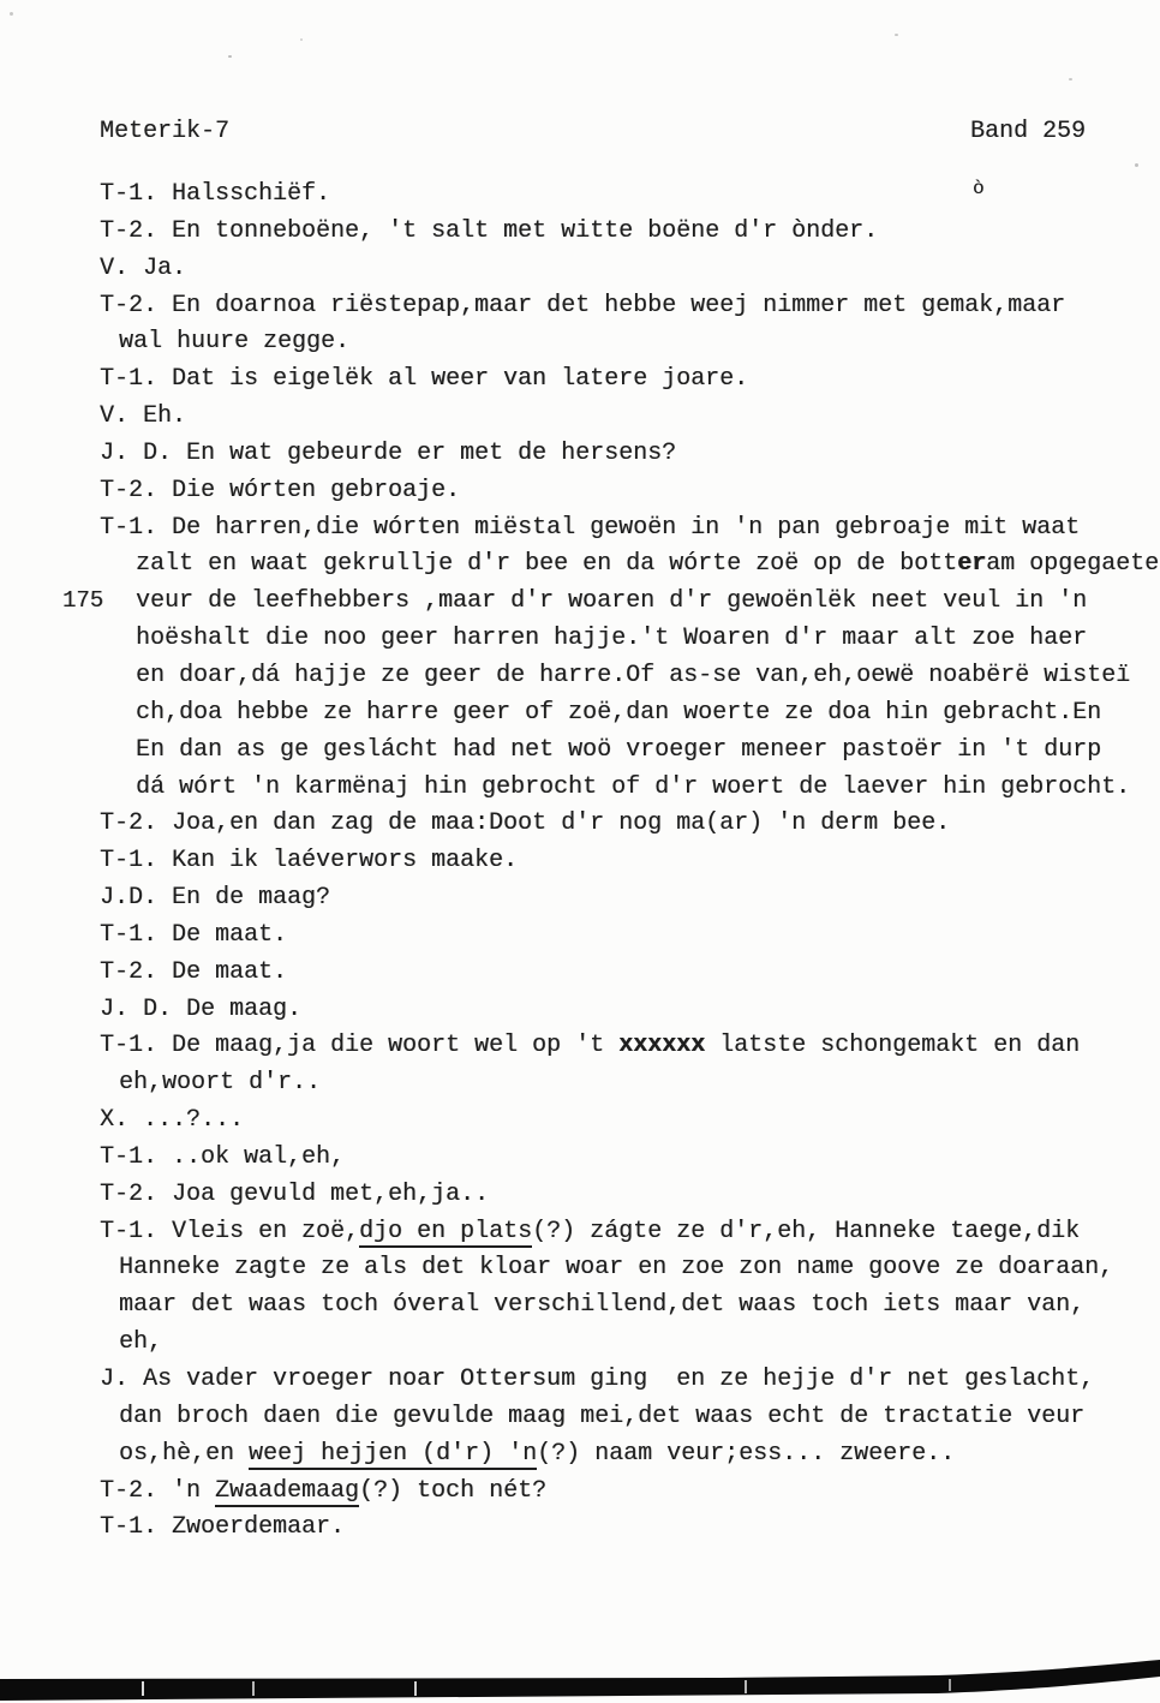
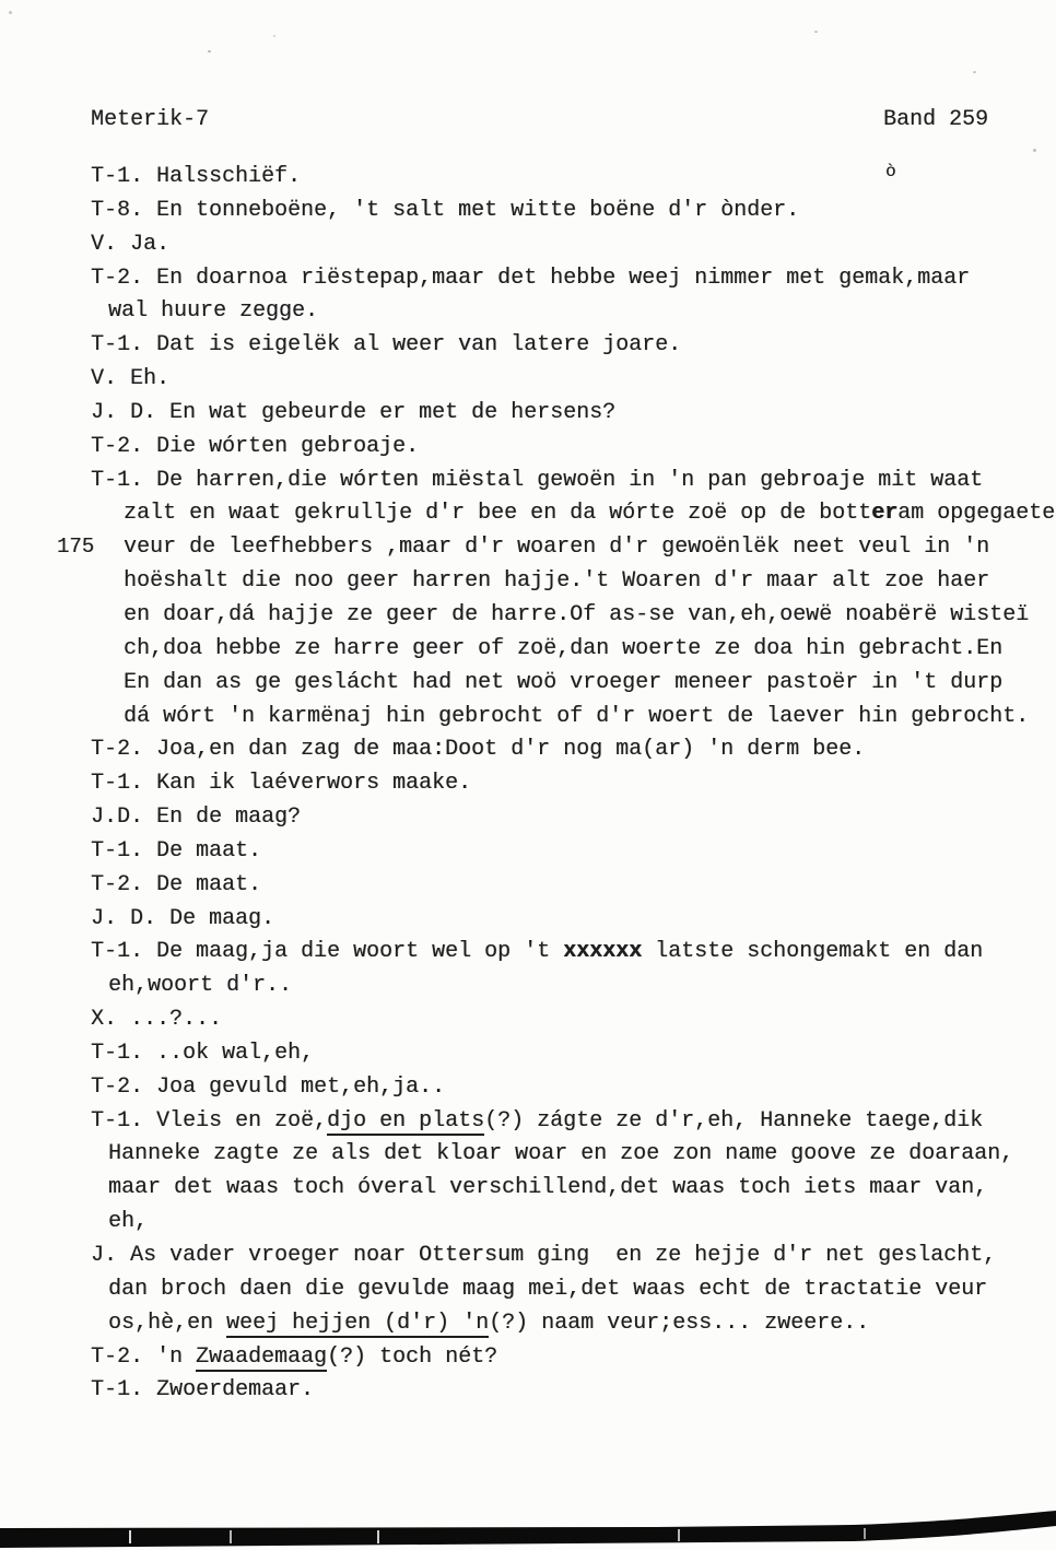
  Meterik-7
  Band 259
  ò
  175
  T-1. Halsschiëf.
- T-2. En tonneboëne, 't salt met witte boëne d'r ònder.
+ T-8. En tonneboëne, 't salt met witte boëne d'r ònder.
  V. Ja.
  T-2. En doarnoa riëstepap,maar det hebbe weej nimmer met gemak,maar
  wal huure zegge.
  T-1. Dat is eigelëk al weer van latere joare.
  V. Eh.
  J. D. En wat gebeurde er met de hersens?
  T-2. Die wórten gebroaje.
  T-1. De harren,die wórten miëstal gewoën in 'n pan gebroaje mit waat
  zalt en waat gekrullje d'r bee en da wórte zoë op de botteram opgegaete
  veur de leefhebbers ,maar d'r woaren d'r gewoënlëk neet veul in 'n
  hoëshalt die noo geer harren hajje.'t Woaren d'r maar alt zoe haer
  en doar,dá hajje ze geer de harre.Of as-se van,eh,oewë noabërë wisteï
  ch,doa hebbe ze harre geer of zoë,dan woerte ze doa hin gebracht.En
  En dan as ge geslácht had net woö vroeger meneer pastoër in 't durp
  dá wórt 'n karmënaj hin gebrocht of d'r woert de laever hin gebrocht.
  T-2. Joa,en dan zag de maa:Doot d'r nog ma(ar) 'n derm bee.
  T-1. Kan ik laéverwors maake.
  J.D. En de maag?
  T-1. De maat.
  T-2. De maat.
  J. D. De maag.
  T-1. De maag,ja die woort wel op 't xxxxxx latste schongemakt en dan
  eh,woort d'r..
  X. ...?...
  T-1. ..ok wal,eh,
  T-2. Joa gevuld met,eh,ja..
  T-1. Vleis en zoë,djo en plats(?) zágte ze d'r,eh, Hanneke taege,dik
  Hanneke zagte ze als det kloar woar en zoe zon name goove ze doaraan,
  maar det waas toch óveral verschillend,det waas toch iets maar van,
  eh,
  J. As vader vroeger noar Ottersum ging en ze hejje d'r net geslacht,
  dan broch daen die gevulde maag mei,det waas echt de tractatie veur
  os,hè,en weej hejjen (d'r) 'n(?) naam veur;ess... zweere..
  T-2. 'n Zwaademaag(?) toch nét?
  T-1. Zwoerdemaar.
